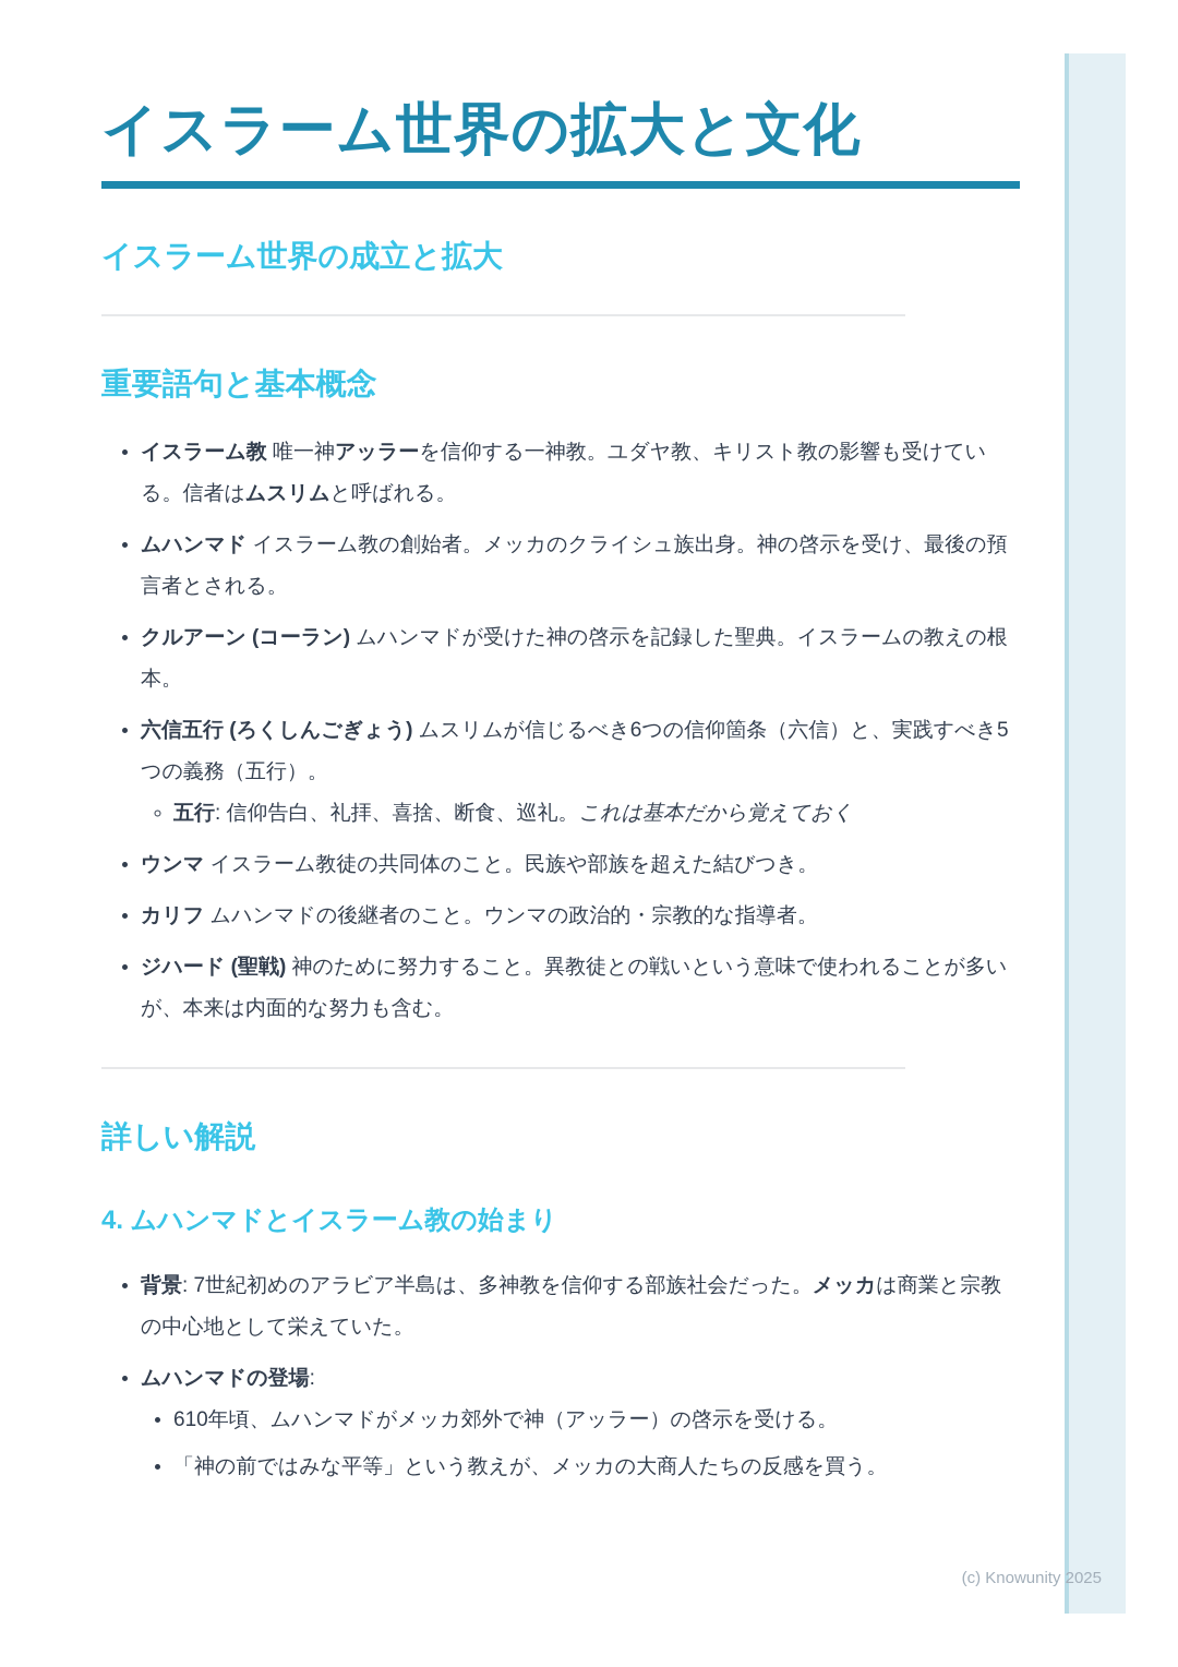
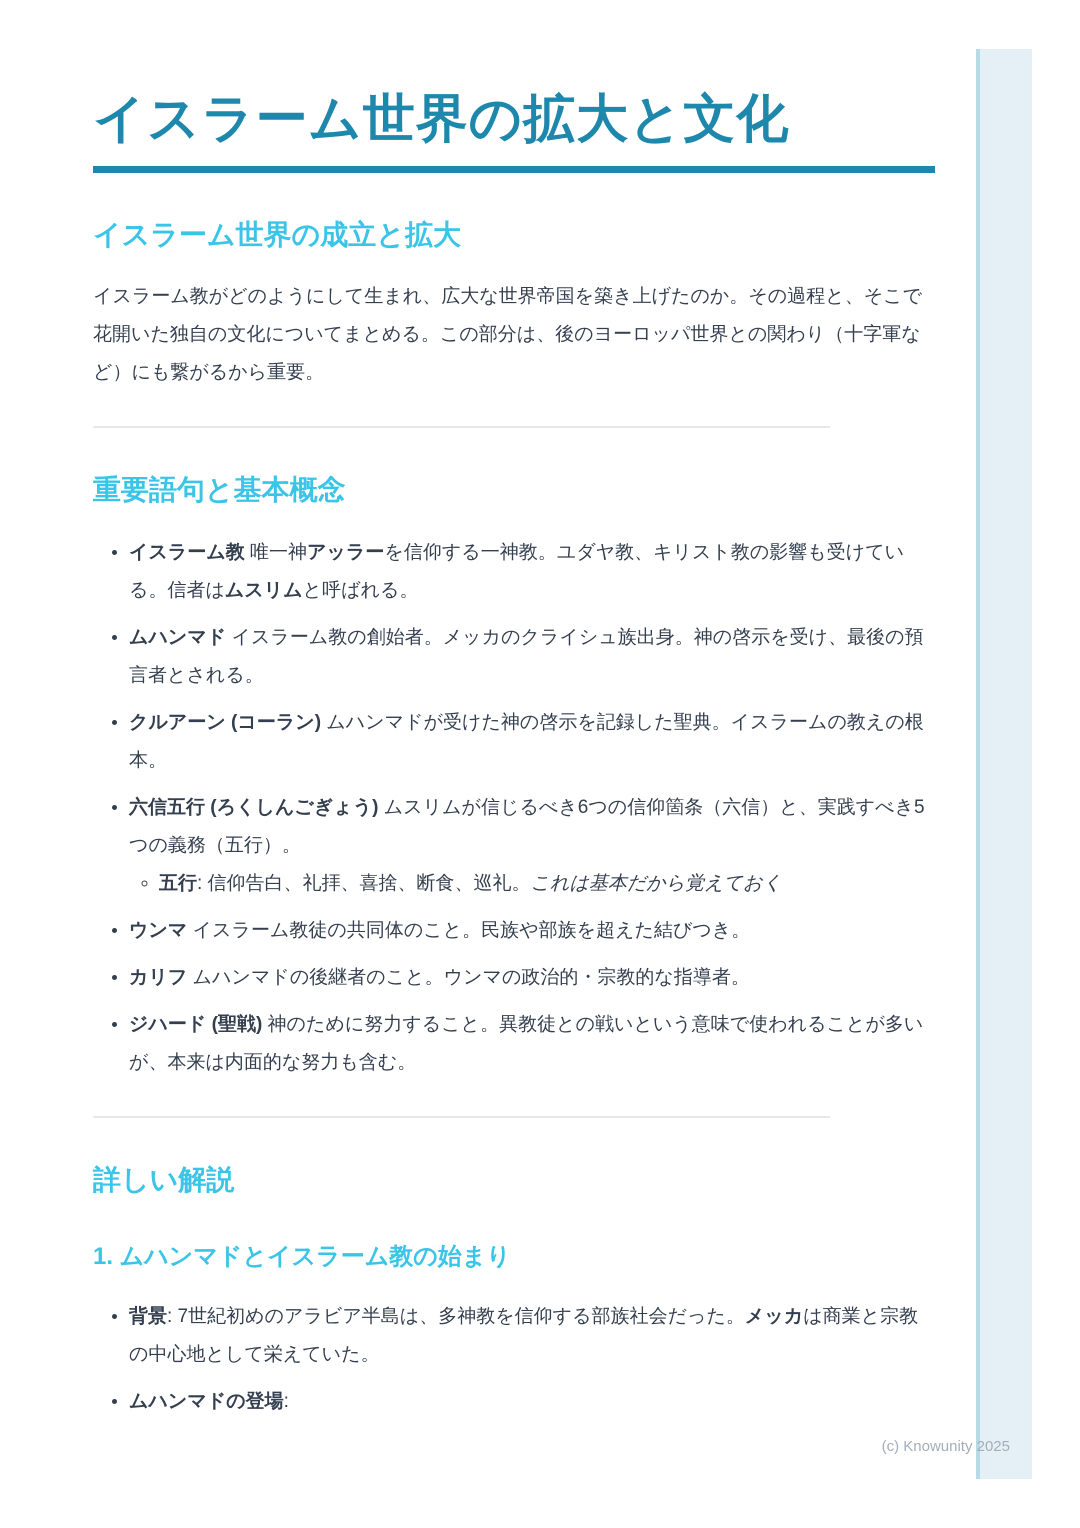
  イスラーム世界の拡大と文化
  イスラーム世界の成立と拡大
+ イスラーム教がどのようにして生まれ、広大な世界帝国を築き上げたのか。その過程と、そこで花開いた独自の文化についてまとめる。この部分は、後のヨーロッパ世界との関わり（十字軍など）にも繋がるから重要。
  重要語句と基本概念
  イスラーム教 唯一神アッラーを信仰する一神教。ユダヤ教、キリスト教の影響も受けている。信者はムスリムと呼ばれる。
  ムハンマド イスラーム教の創始者。メッカのクライシュ族出身。神の啓示を受け、最後の預言者とされる。
  クルアーン (コーラン) ムハンマドが受けた神の啓示を記録した聖典。イスラームの教えの根本。
  六信五行 (ろくしんごぎょう) ムスリムが信じるべき6つの信仰箇条（六信）と、実践すべき5つの義務（五行）。
  五行: 信仰告白、礼拝、喜捨、断食、巡礼。これは基本だから覚えておく
  ウンマ イスラーム教徒の共同体のこと。民族や部族を超えた結びつき。
  カリフ ムハンマドの後継者のこと。ウンマの政治的・宗教的な指導者。
  ジハード (聖戦) 神のために努力すること。異教徒との戦いという意味で使われることが多いが、本来は内面的な努力も含む。
  詳しい解説
- 4. ムハンマドとイスラーム教の始まり
+ 1. ムハンマドとイスラーム教の始まり
  背景: 7世紀初めのアラビア半島は、多神教を信仰する部族社会だった。メッカは商業と宗教の中心地として栄えていた。
  ムハンマドの登場:
- 610年頃、ムハンマドがメッカ郊外で神（アッラー）の啓示を受ける。
- 「神の前ではみな平等」という教えが、メッカの大商人たちの反感を買う。
  (c) Knowunity 2025
